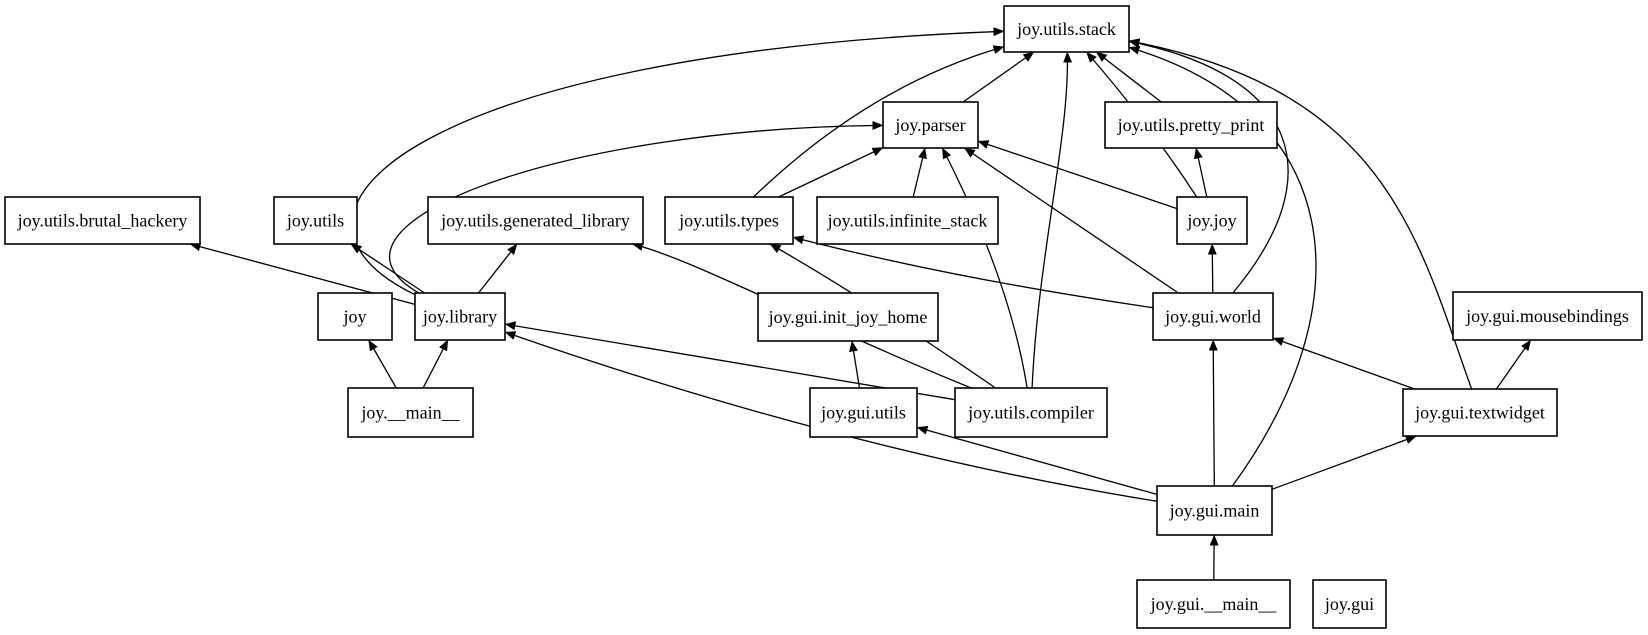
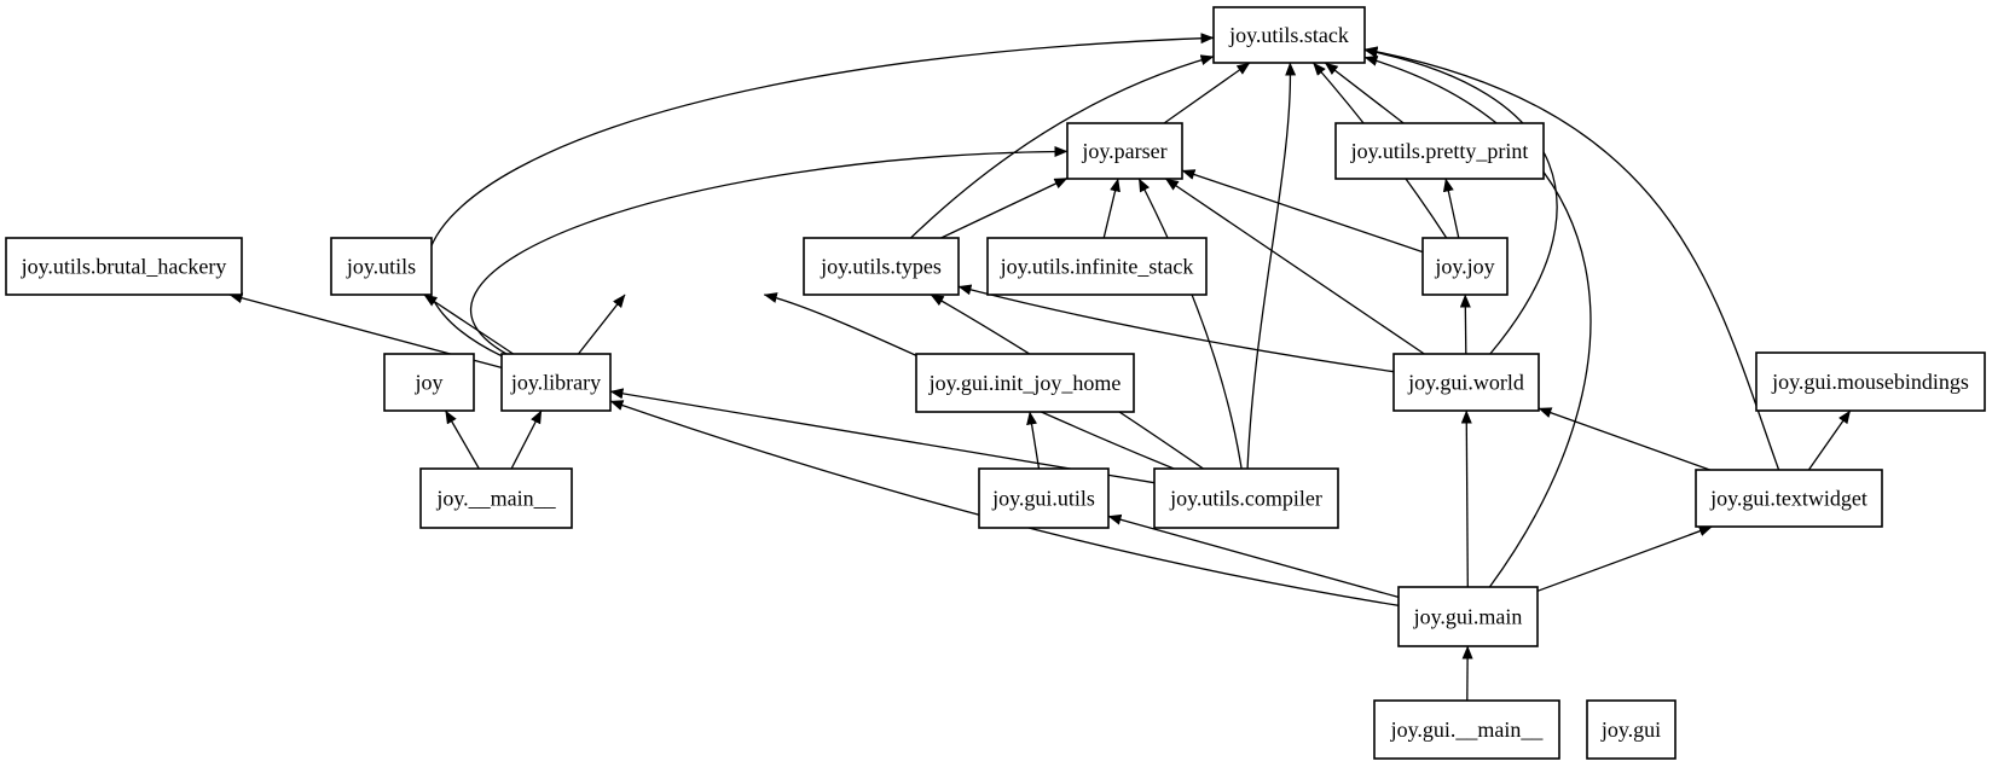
  joy.utils.stack
  joy.parser
  joy.utils.pretty_print
  joy.utils.brutal_hackery
  joy.utils
- joy.utils.generated_library
  joy.utils.types
  joy.utils.infinite_stack
  joy.joy
  joy
  joy.library
  joy.gui.init_joy_home
  joy.gui.world
  joy.gui.mousebindings
  joy.__main__
  joy.gui.utils
  joy.utils.compiler
  joy.gui.textwidget
  joy.gui.main
  joy.gui.__main__
  joy.gui
